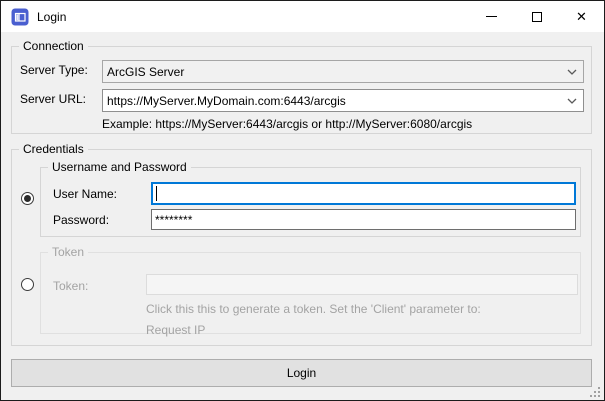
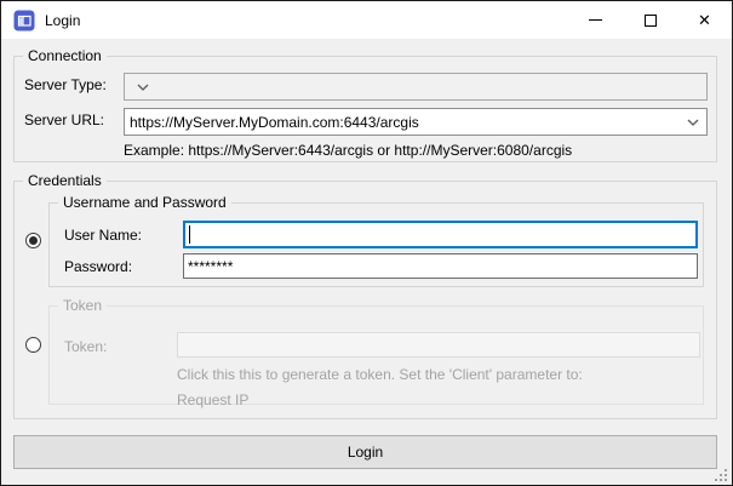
  Login
  ✕
  Connection
  Server Type:
- ArcGIS Server
  Server URL:
  https://MyServer.MyDomain.com:6443/arcgis
  Example: https://MyServer:6443/arcgis or http://MyServer:6080/arcgis
  Credentials
  Username and Password
  User Name:
  Password:
  ********
  Token
  Token:
  Click this this to generate a token. Set the 'Client' parameter to:
  Request IP
  Login
